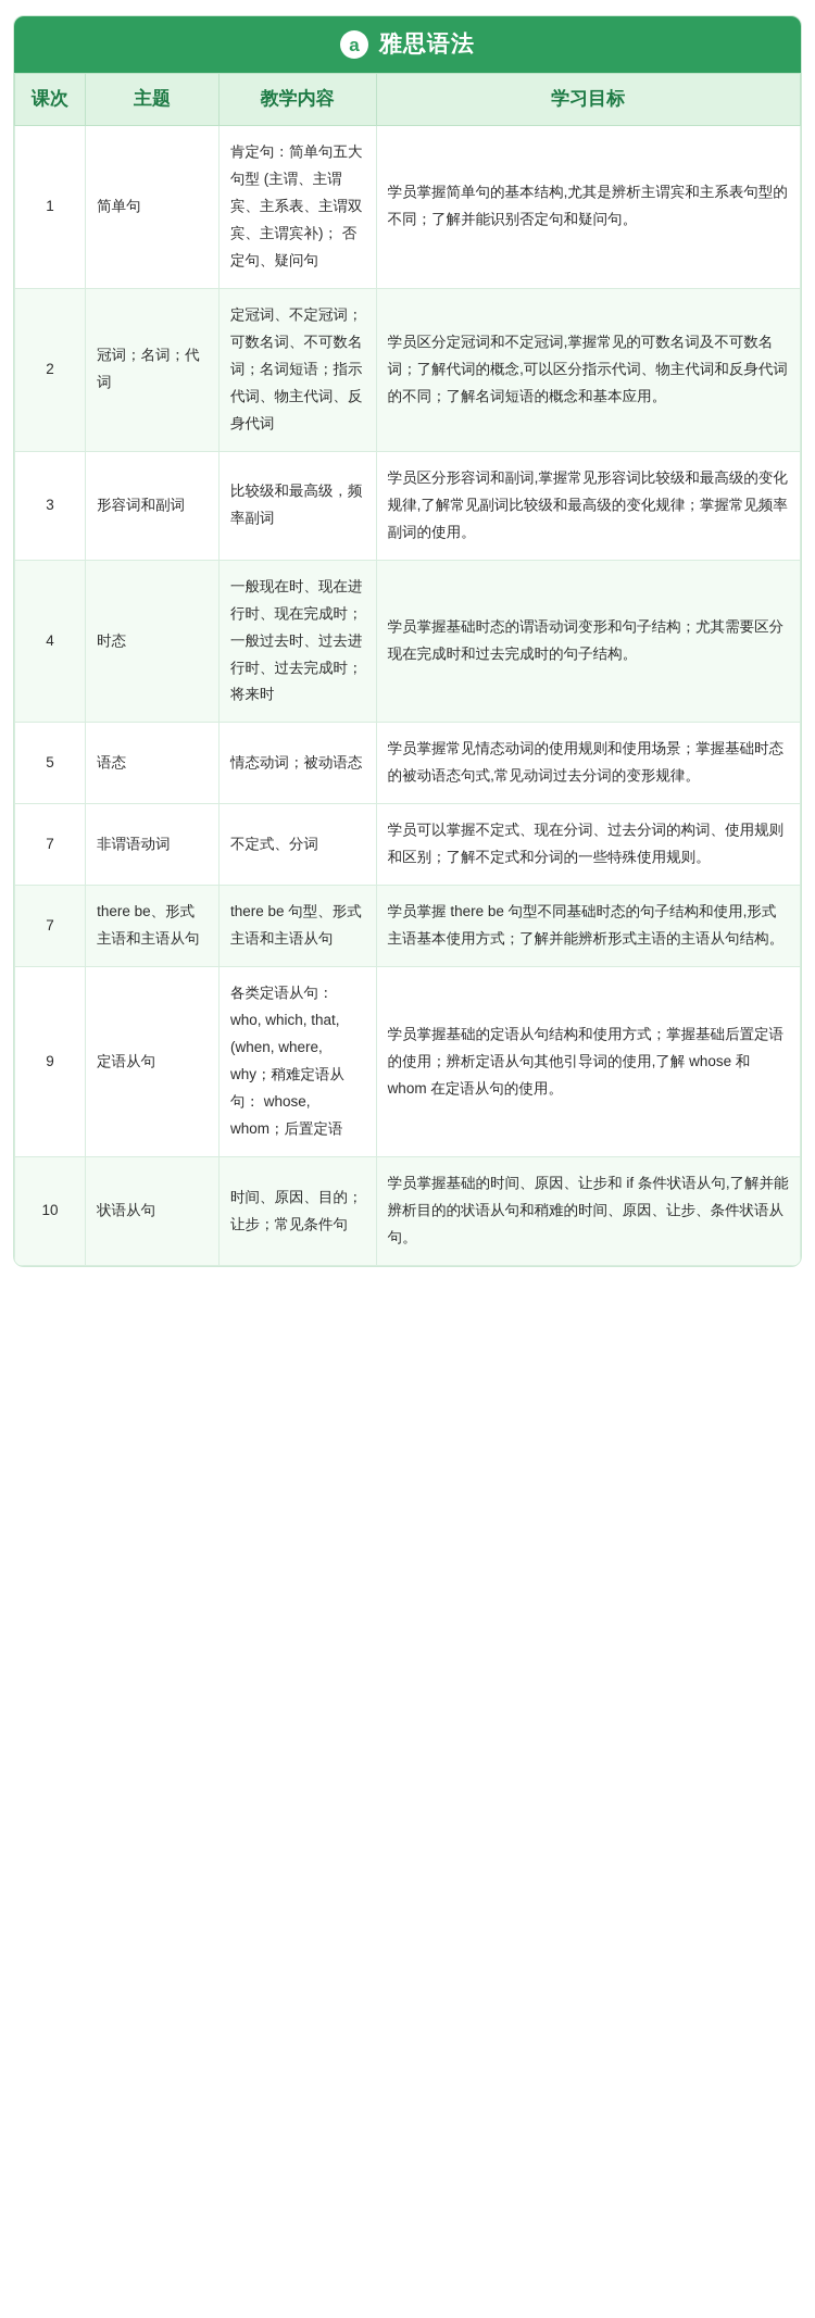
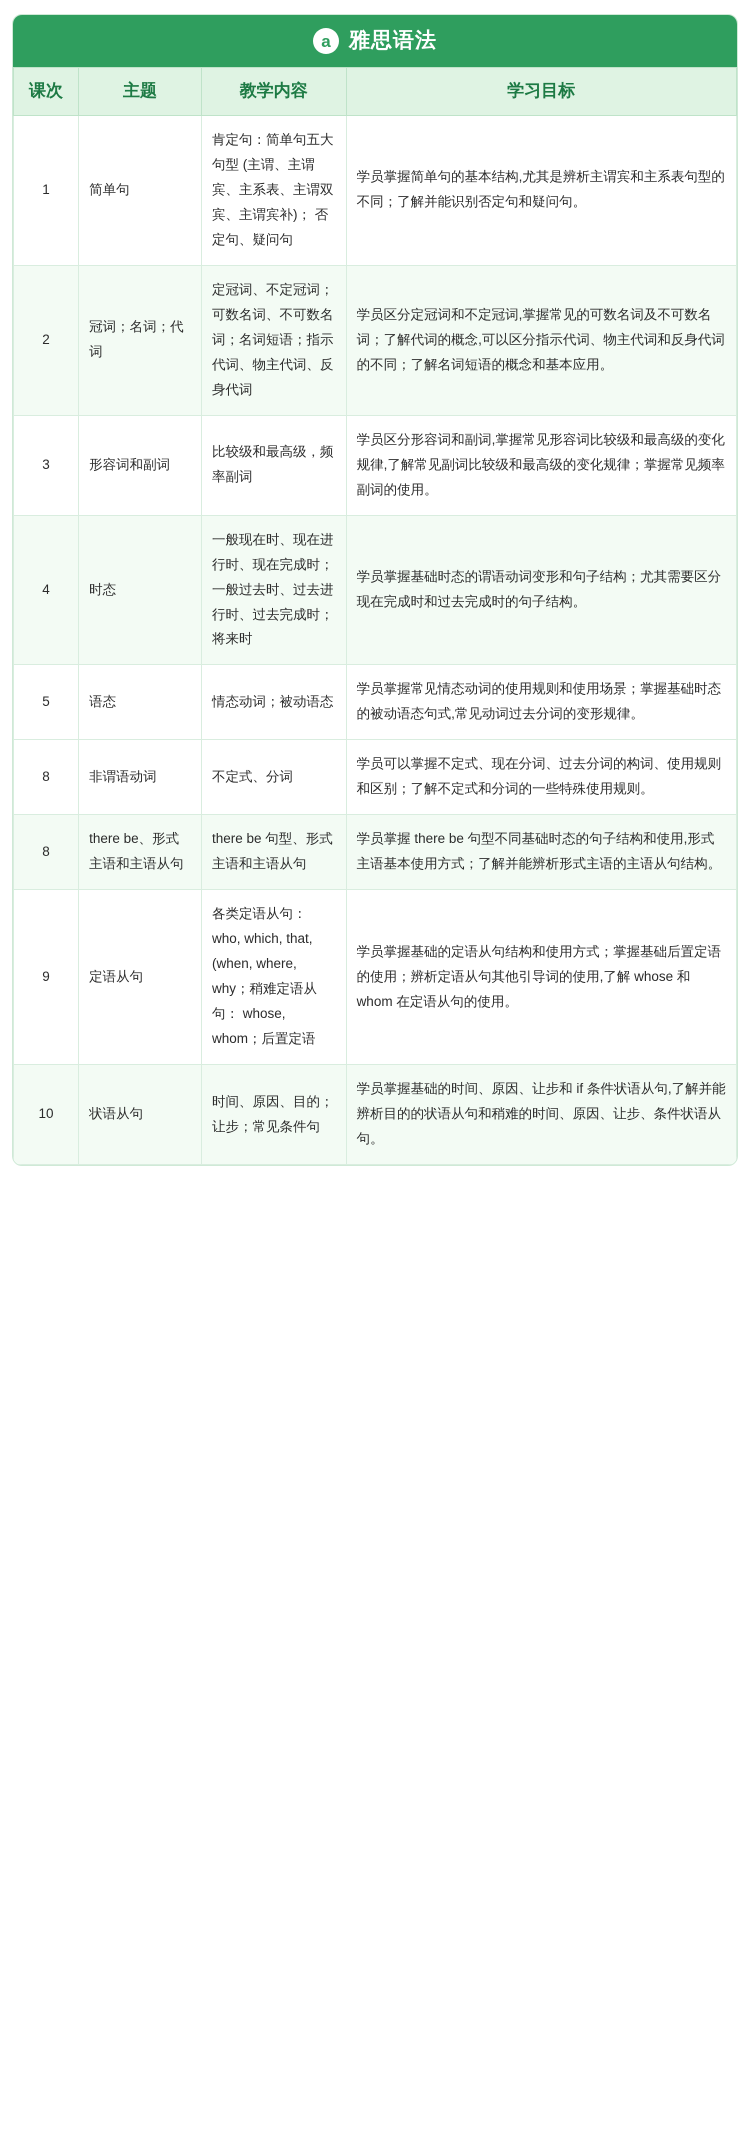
  a
  雅思语法
  课次	主题	教学内容	学习目标
  1	简单句	肯定句：简单句五大句型 (主谓、主谓宾、主系表、主谓双宾、主谓宾补)； 否定句、疑问句	学员掌握简单句的基本结构,尤其是辨析主谓宾和主系表句型的不同；了解并能识别否定句和疑问句。
  2	冠词；名词；代词	定冠词、不定冠词；可数名词、不可数名词；名词短语；指示代词、物主代词、反身代词	学员区分定冠词和不定冠词,掌握常见的可数名词及不可数名词；了解代词的概念,可以区分指示代词、物主代词和反身代词的不同；了解名词短语的概念和基本应用。
  3	形容词和副词	比较级和最高级，频率副词	学员区分形容词和副词,掌握常见形容词比较级和最高级的变化规律,了解常见副词比较级和最高级的变化规律；掌握常见频率副词的使用。
  4	时态	一般现在时、现在进行时、现在完成时；一般过去时、过去进行时、过去完成时；将来时	学员掌握基础时态的谓语动词变形和句子结构；尤其需要区分现在完成时和过去完成时的句子结构。
  5	语态	情态动词；被动语态	学员掌握常见情态动词的使用规则和使用场景；掌握基础时态的被动语态句式,常见动词过去分词的变形规律。
- 7	非谓语动词	不定式、分词	学员可以掌握不定式、现在分词、过去分词的构词、使用规则和区别；了解不定式和分词的一些特殊使用规则。
+ 8	非谓语动词	不定式、分词	学员可以掌握不定式、现在分词、过去分词的构词、使用规则和区别；了解不定式和分词的一些特殊使用规则。
- 7	there be、形式主语和主语从句	there be 句型、形式主语和主语从句	学员掌握 there be 句型不同基础时态的句子结构和使用,形式主语基本使用方式；了解并能辨析形式主语的主语从句结构。
+ 8	there be、形式主语和主语从句	there be 句型、形式主语和主语从句	学员掌握 there be 句型不同基础时态的句子结构和使用,形式主语基本使用方式；了解并能辨析形式主语的主语从句结构。
  9	定语从句	各类定语从句： who, which, that, (when, where, why；稍难定语从句： whose, whom；后置定语	学员掌握基础的定语从句结构和使用方式；掌握基础后置定语的使用；辨析定语从句其他引导词的使用,了解 whose 和 whom 在定语从句的使用。
  10	状语从句	时间、原因、目的；让步；常见条件句	学员掌握基础的时间、原因、让步和 if 条件状语从句,了解并能辨析目的的状语从句和稍难的时间、原因、让步、条件状语从句。
